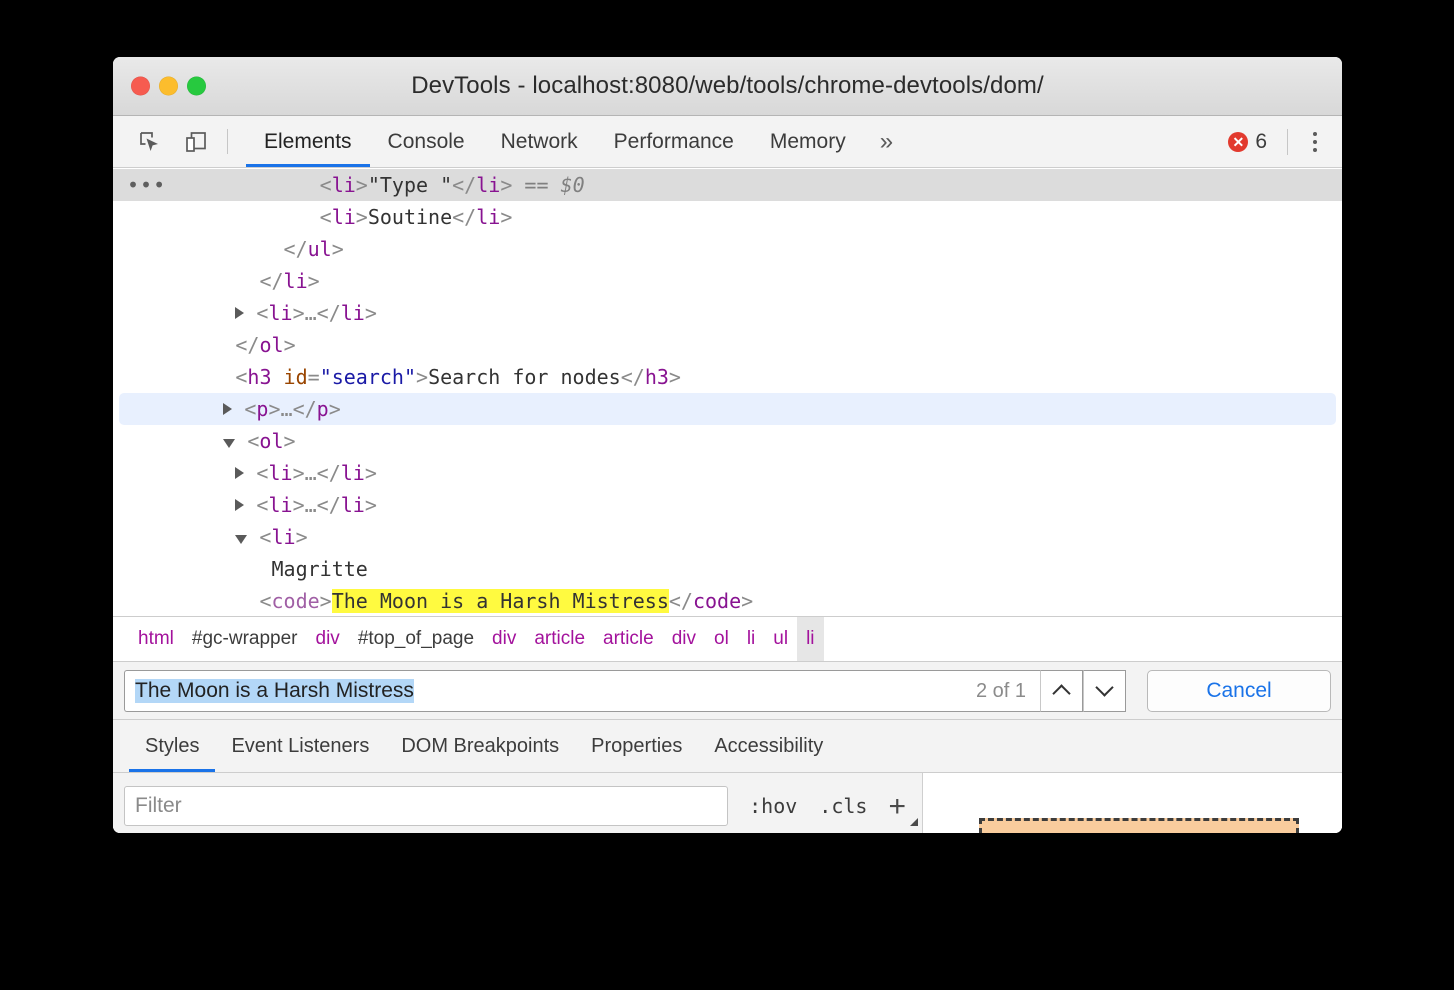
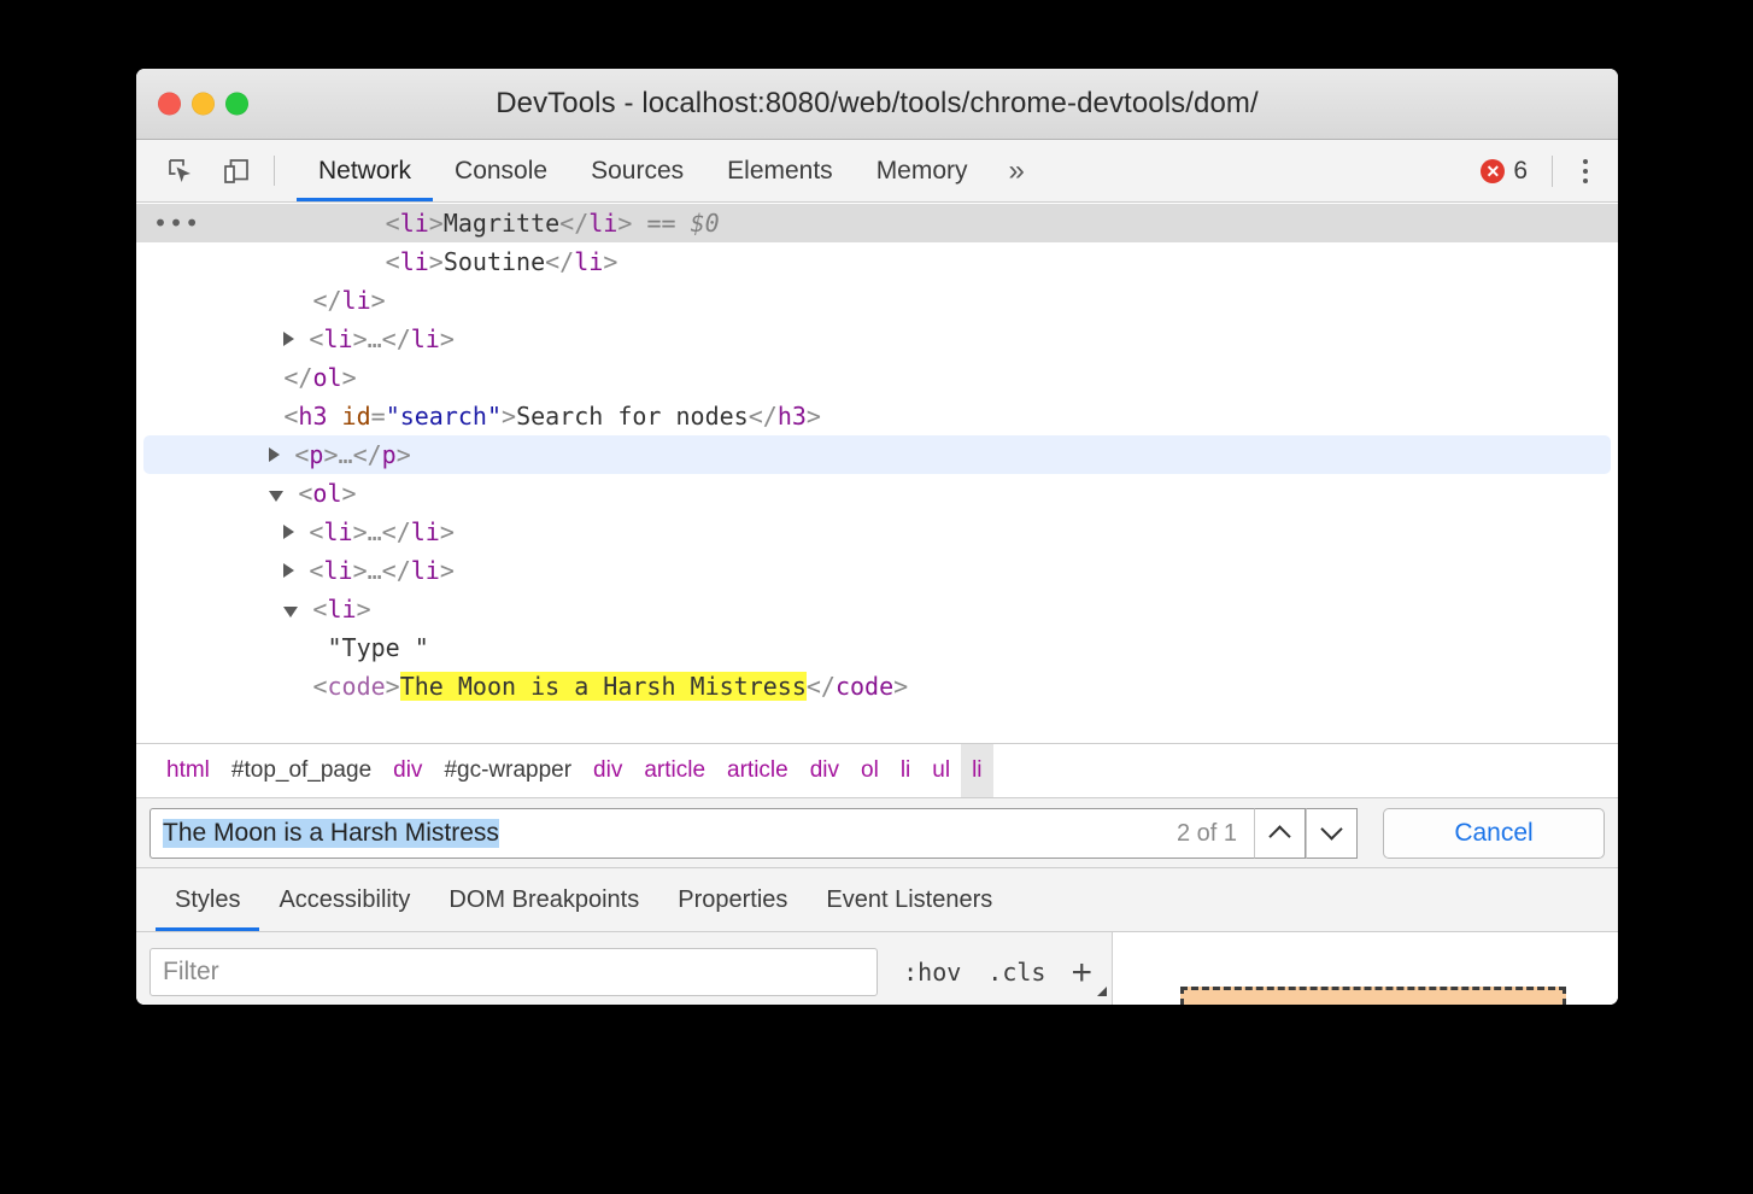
  DevTools - localhost:8080/web/tools/chrome-devtools/dom/
- Elements
+ Network
  Console
+ Sources
- Network
+ Elements
- Performance
  Memory
  »
  ✕
  6
  •••
- <li>"Type "</li> == $0
+ <li>Magritte</li> == $0
  <li>Soutine</li>
- </ul>
  </li>
  <li>…</li>
  </ol>
  <h3 id="search">Search for nodes</h3>
  <p>…</p>
  <ol>
  <li>…</li>
  <li>…</li>
  <li>
- Magritte
+ "Type "
  <code>The Moon is a Harsh Mistress</code>
  html
- #gc-wrapper
+ #top_of_page
  div
- #top_of_page
+ #gc-wrapper
  div
  article
  article
  div
  ol
  li
  ul
  li
  The Moon is a Harsh Mistress
  2 of 1
  Cancel
  Styles
- Event Listeners
+ Accessibility
  DOM Breakpoints
  Properties
- Accessibility
+ Event Listeners
  Filter
  :hov
  .cls
  +
